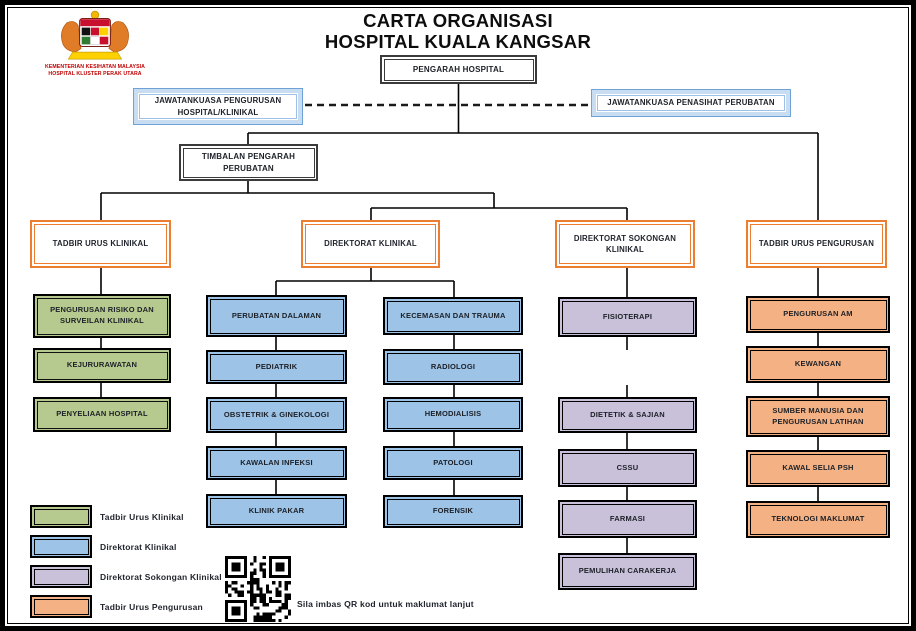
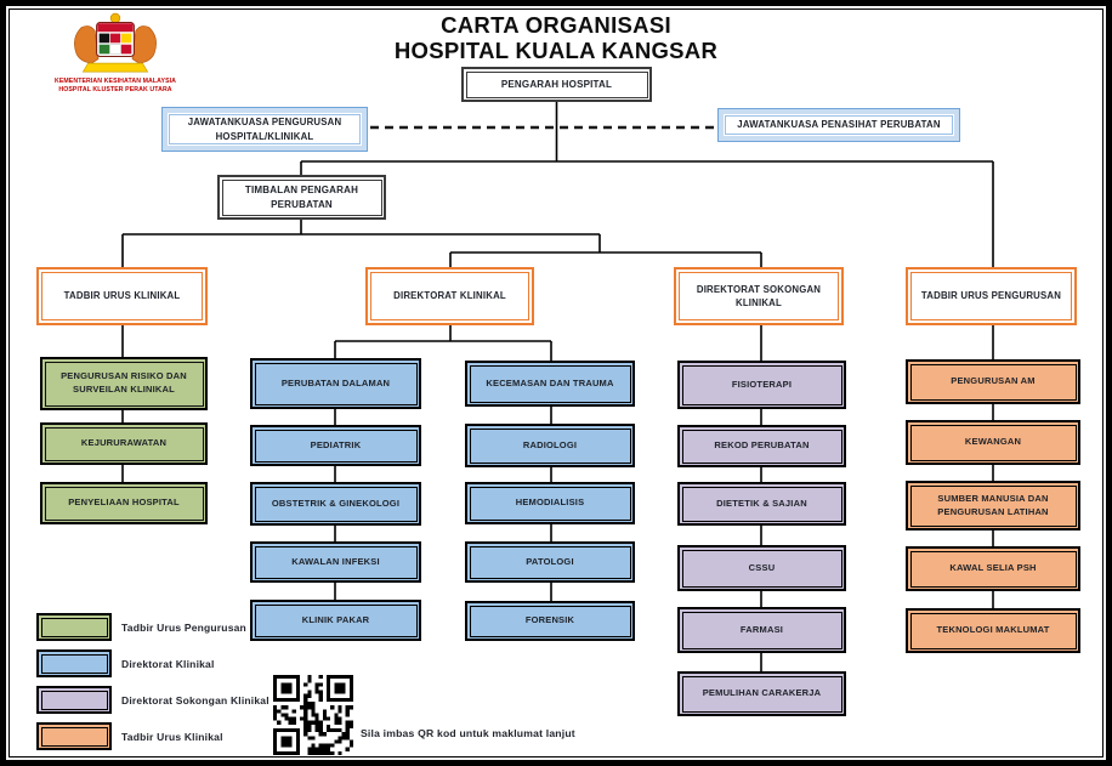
  CARTA ORGANISASI
  HOSPITAL KUALA KANGSAR
  PENGARAH HOSPITAL
  JAWATANKUASA PENGURUSAN HOSPITAL/KLINIKAL
  JAWATANKUASA PENASIHAT PERUBATAN
  TIMBALAN PENGARAH PERUBATAN
  TADBIR URUS KLINIKAL
  DIREKTORAT KLINIKAL
  DIREKTORAT SOKONGAN KLINIKAL
  TADBIR URUS PENGURUSAN
  PENGURUSAN RISIKO DAN SURVEILAN KLINIKAL
  KEJURURAWATAN
  PENYELIAAN HOSPITAL
  PERUBATAN DALAMAN
  PEDIATRIK
  OBSTETRIK & GINEKOLOGI
  KAWALAN INFEKSI
  KLINIK PAKAR
  KECEMASAN DAN TRAUMA
  RADIOLOGI
  HEMODIALISIS
  PATOLOGI
  FORENSIK
  FISIOTERAPI
+ REKOD PERUBATAN
  DIETETIK & SAJIAN
  CSSU
  FARMASI
  PEMULIHAN CARAKERJA
  PENGURUSAN AM
  KEWANGAN
  SUMBER MANUSIA DAN PENGURUSAN LATIHAN
  KAWAL SELIA PSH
  TEKNOLOGI MAKLUMAT
- Tadbir Urus Klinikal
+ Tadbir Urus Pengurusan
  Direktorat Klinikal
  Direktorat Sokongan Klinikal
- Tadbir Urus Pengurusan
+ Tadbir Urus Klinikal
  Sila imbas QR kod untuk maklumat lanjut
